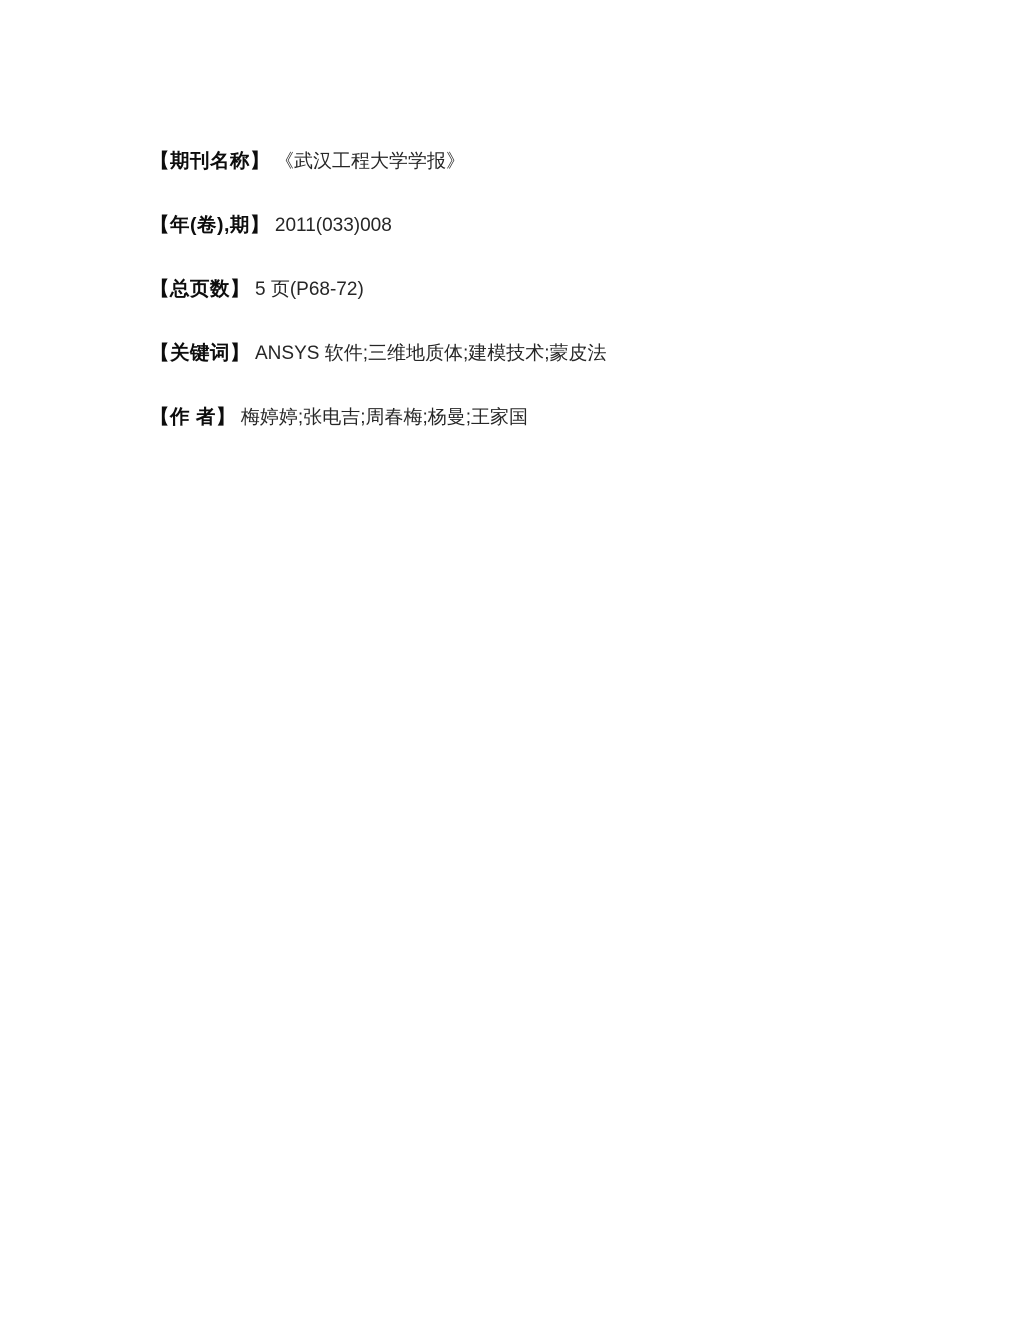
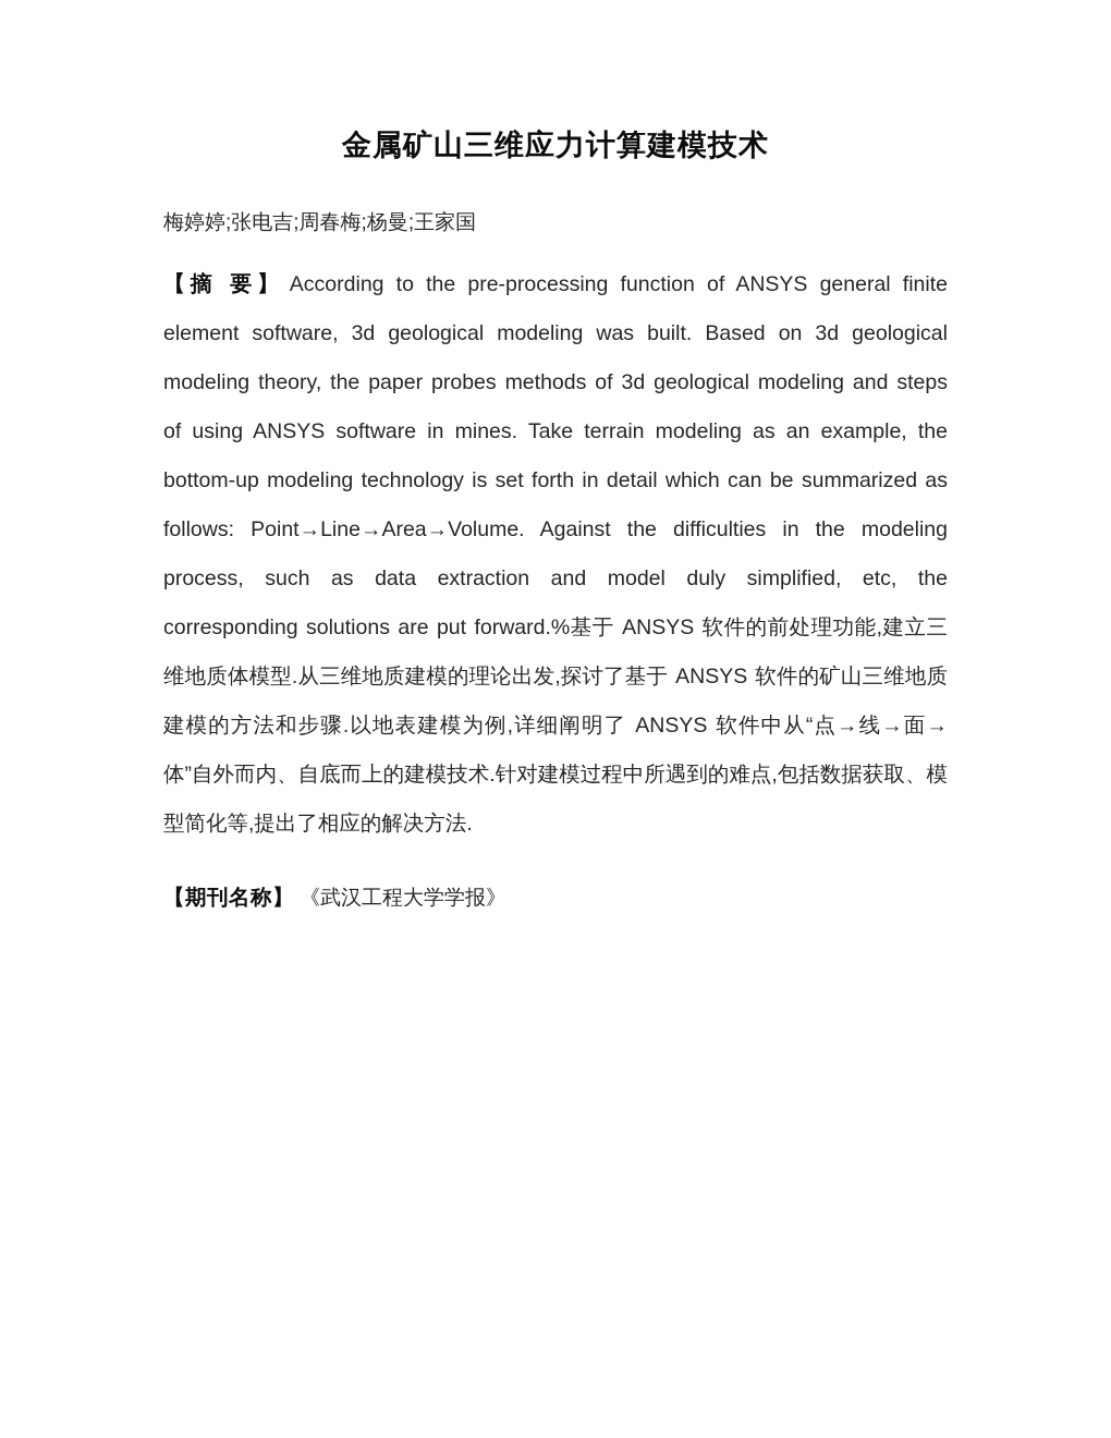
+ 金属矿山三维应力计算建模技术
+ 梅婷婷;张电吉;周春梅;杨曼;王家国
+ 【摘 要】 According to the pre-processing function of ANSYS general finite element software, 3d geological modeling was built. Based on 3d geological modeling theory, the paper probes methods of 3d geological modeling and steps of using ANSYS software in mines. Take terrain modeling as an example, the bottom-up modeling technology is set forth in detail which can be summarized as follows: Point→Line→Area→Volume. Against the difficulties in the modeling process, such as data extraction and model duly simplified, etc, the corresponding solutions are put forward.%基于 ANSYS 软件的前处理功能,建立三维地质体模型.从三维地质建模的理论出发,探讨了基于 ANSYS 软件的矿山三维地质建模的方法和步骤.以地表建模为例,详细阐明了 ANSYS 软件中从“点→线→面→体”自外而内、自底而上的建模技术.针对建模过程中所遇到的难点,包括数据获取、模型简化等,提出了相应的解决方法.
  【期刊名称】 《武汉工程大学学报》
- 【年(卷),期】 2011(033)008
- 【总页数】 5 页(P68-72)
- 【关键词】 ANSYS 软件;三维地质体;建模技术;蒙皮法
- 【作 者】 梅婷婷;张电吉;周春梅;杨曼;王家国
